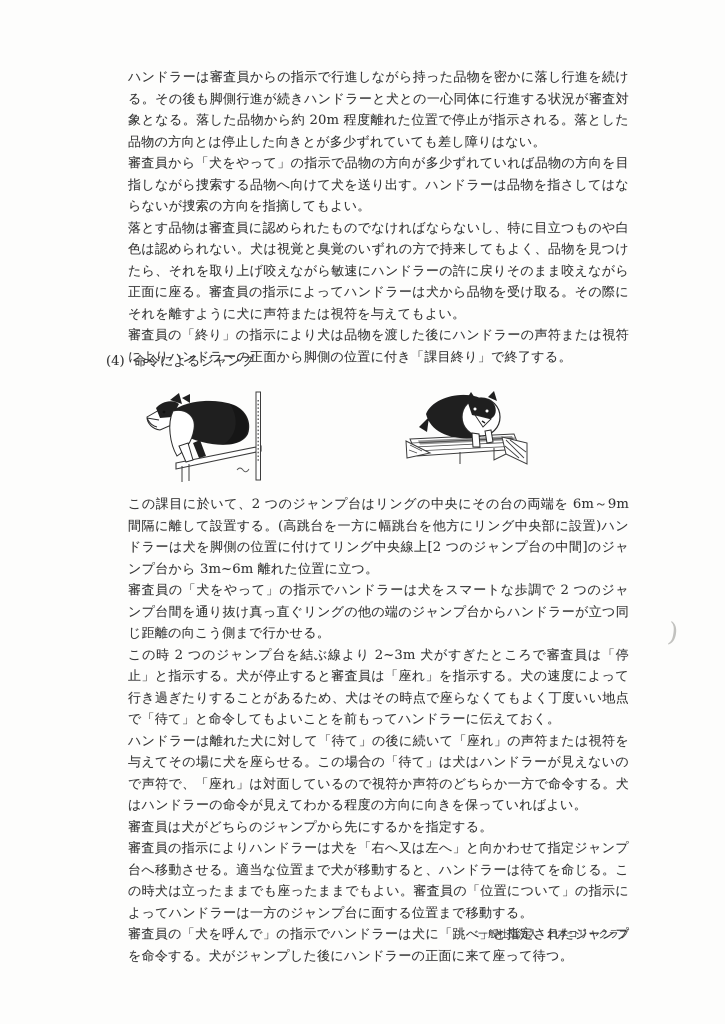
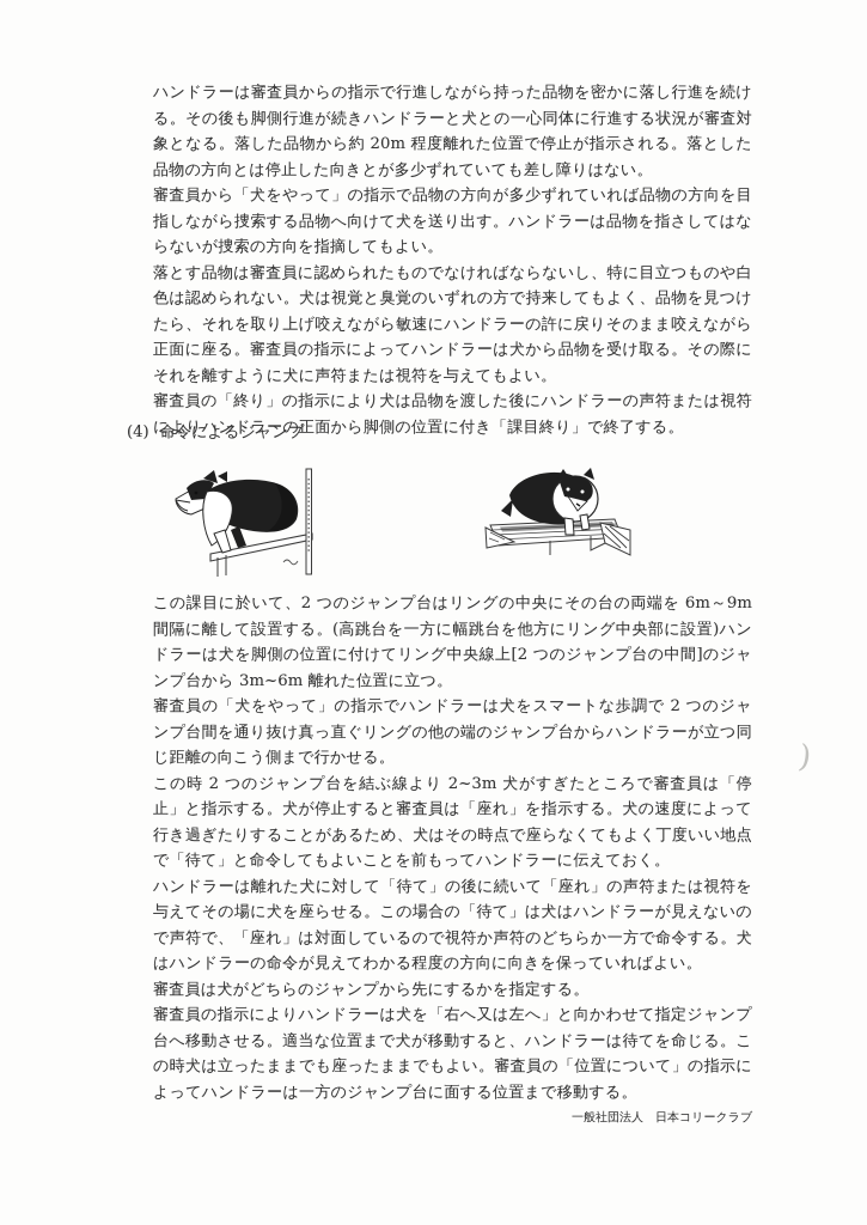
  ハンドラーは審査員からの指示で行進しながら持った品物を密かに落し行進を続ける。その後も脚側行進が続きハンドラーと犬との一心同体に行進する状況が審査対象となる。落した品物から約 20m 程度離れた位置で停止が指示される。落とした品物の方向とは停止した向きとが多少ずれていても差し障りはない。
  審査員から「犬をやって」の指示で品物の方向が多少ずれていれば品物の方向を目指しながら捜索する品物へ向けて犬を送り出す。ハンドラーは品物を指さしてはならないが捜索の方向を指摘してもよい。
  落とす品物は審査員に認められたものでなければならないし、特に目立つものや白色は認められない。犬は視覚と臭覚のいずれの方で持来してもよく、品物を見つけたら、それを取り上げ咬えながら敏速にハンドラーの許に戻りそのまま咬えながら正面に座る。審査員の指示によってハンドラーは犬から品物を受け取る。その際にそれを離すように犬に声符または視符を与えてもよい。
  審査員の「終り」の指示により犬は品物を渡した後にハンドラーの声符または視符によりハンドラーの正面から脚側の位置に付き「課目終り」で終了する。
  (4) 命令によるジャンプ
  この課目に於いて、2 つのジャンプ台はリングの中央にその台の両端を 6m～9m 間隔に離して設置する。(高跳台を一方に幅跳台を他方にリング中央部に設置)ハンドラーは犬を脚側の位置に付けてリング中央線上[2 つのジャンプ台の中間]のジャンプ台から 3m~6m 離れた位置に立つ。
  審査員の「犬をやって」の指示でハンドラーは犬をスマートな歩調で 2 つのジャンプ台間を通り抜け真っ直ぐリングの他の端のジャンプ台からハンドラーが立つ同じ距離の向こう側まで行かせる。
  この時 2 つのジャンプ台を結ぶ線より 2~3m 犬がすぎたところで審査員は「停止」と指示する。犬が停止すると審査員は「座れ」を指示する。犬の速度によって行き過ぎたりすることがあるため、犬はその時点で座らなくてもよく丁度いい地点で「待て」と命令してもよいことを前もってハンドラーに伝えておく。
  ハンドラーは離れた犬に対して「待て」の後に続いて「座れ」の声符または視符を与えてその場に犬を座らせる。この場合の「待て」は犬はハンドラーが見えないので声符で、「座れ」は対面しているので視符か声符のどちらか一方で命令する。犬はハンドラーの命令が見えてわかる程度の方向に向きを保っていればよい。
  審査員は犬がどちらのジャンプから先にするかを指定する。
  審査員の指示によりハンドラーは犬を「右へ又は左へ」と向かわせて指定ジャンプ台へ移動させる。適当な位置まで犬が移動すると、ハンドラーは待てを命じる。この時犬は立ったままでも座ったままでもよい。審査員の「位置について」の指示によってハンドラーは一方のジャンプ台に面する位置まで移動する。
- 審査員の「犬を呼んで」の指示でハンドラーは犬に「跳べ」と指定されたジャンプを命令する。犬がジャンプした後にハンドラーの正面に来て座って待つ。
  一般社団法人 日本コリークラブ
